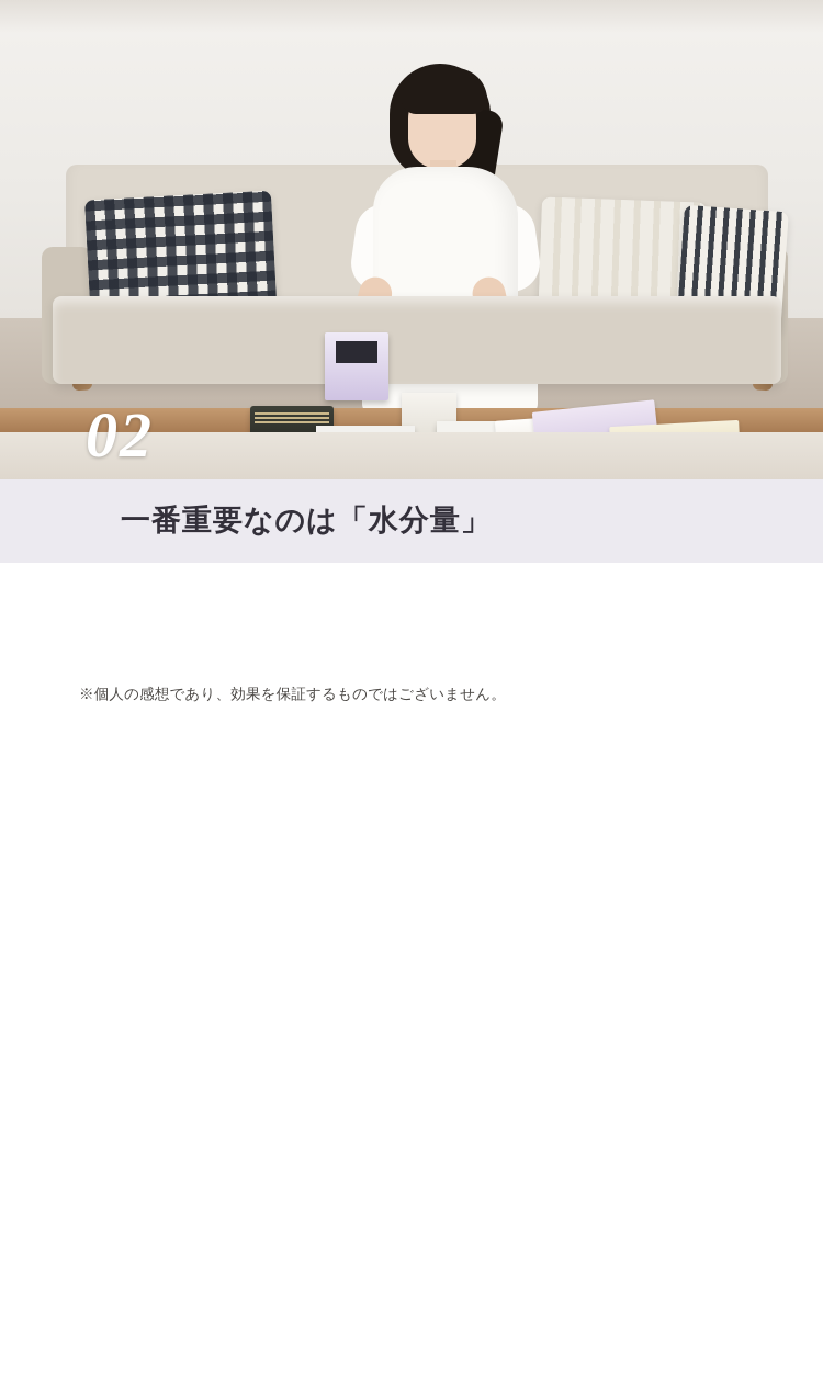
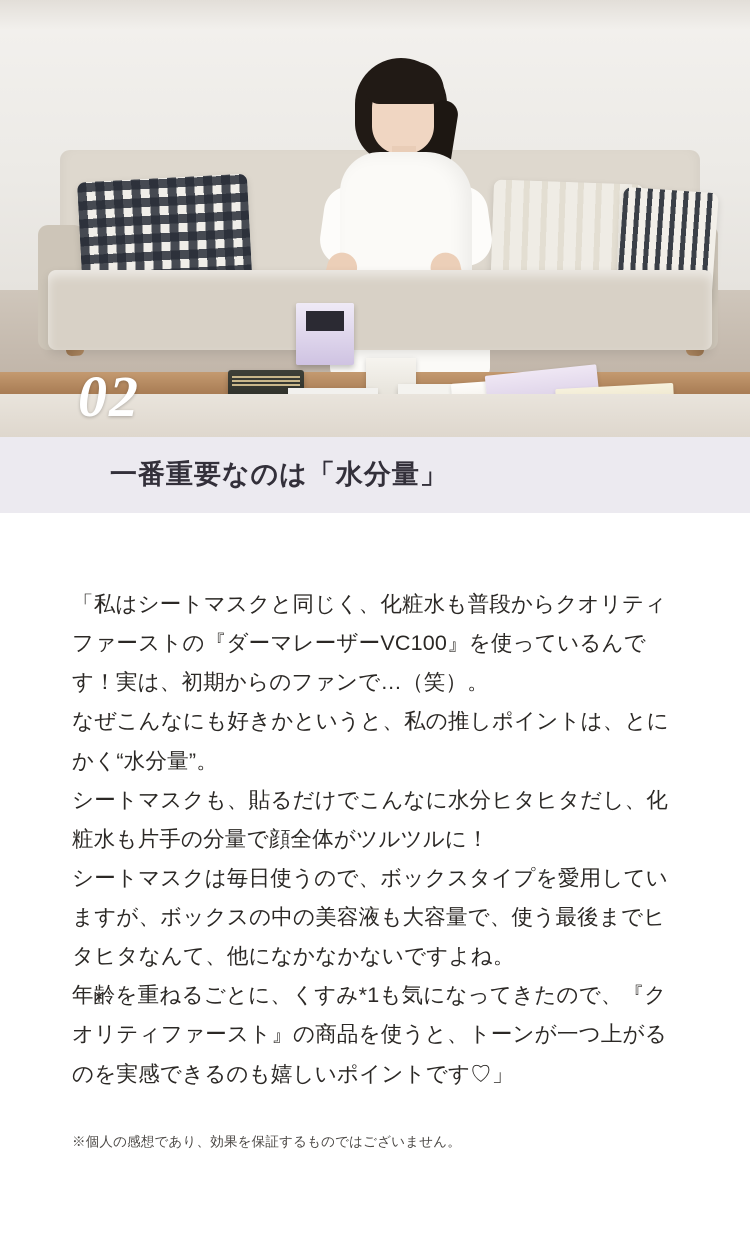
  02
  一番重要なのは「水分量」
+ 「私はシートマスクと同じく、化粧水も普段からクオリティファーストの『ダーマレーザーVC100』を使っているんです！実は、初期からのファンで…（笑）。
+ なぜこんなにも好きかというと、私の推しポイントは、とにかく“水分量”。
+ シートマスクも、貼るだけでこんなに水分ヒタヒタだし、化粧水も片手の分量で顔全体がツルツルに！
+ シートマスクは毎日使うので、ボックスタイプを愛用していますが、ボックスの中の美容液も大容量で、使う最後までヒタヒタなんて、他になかなかないですよね。
+ 年齢を重ねるごとに、くすみ*1も気になってきたので、『クオリティファースト』の商品を使うと、トーンが一つ上がるのを実感できるのも嬉しいポイントです♡」
  ※個人の感想であり、効果を保証するものではございません。
